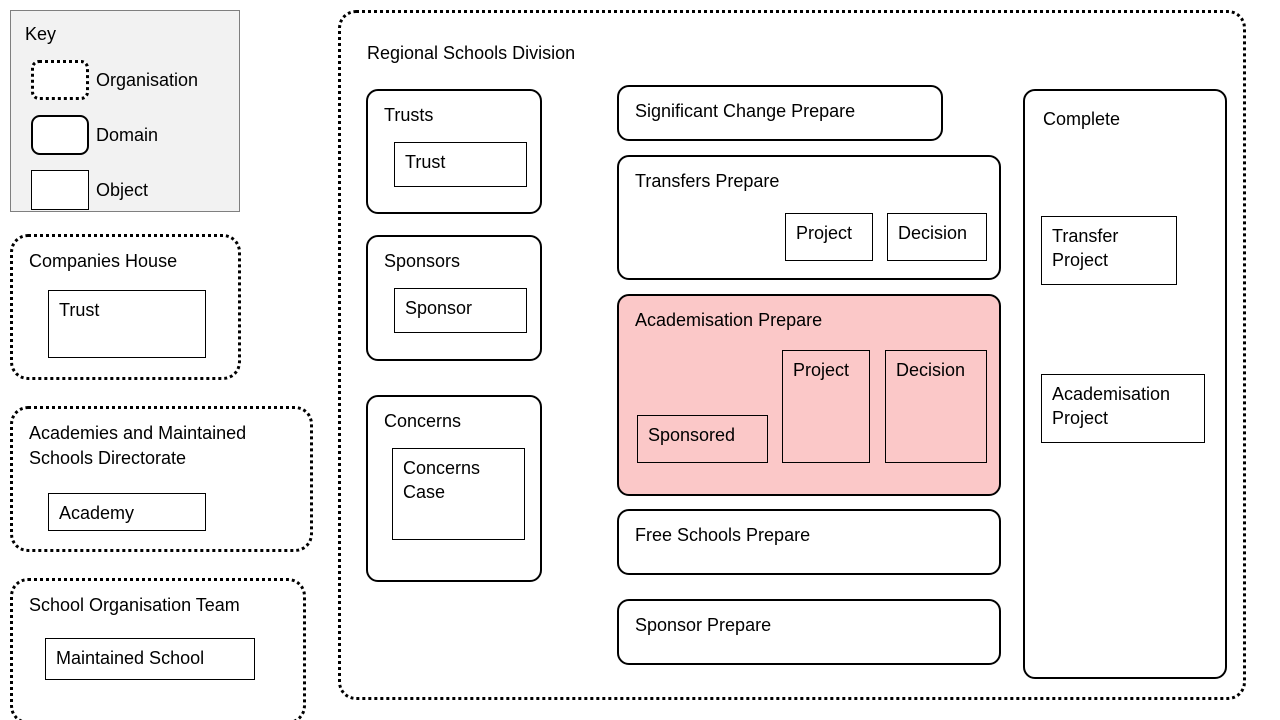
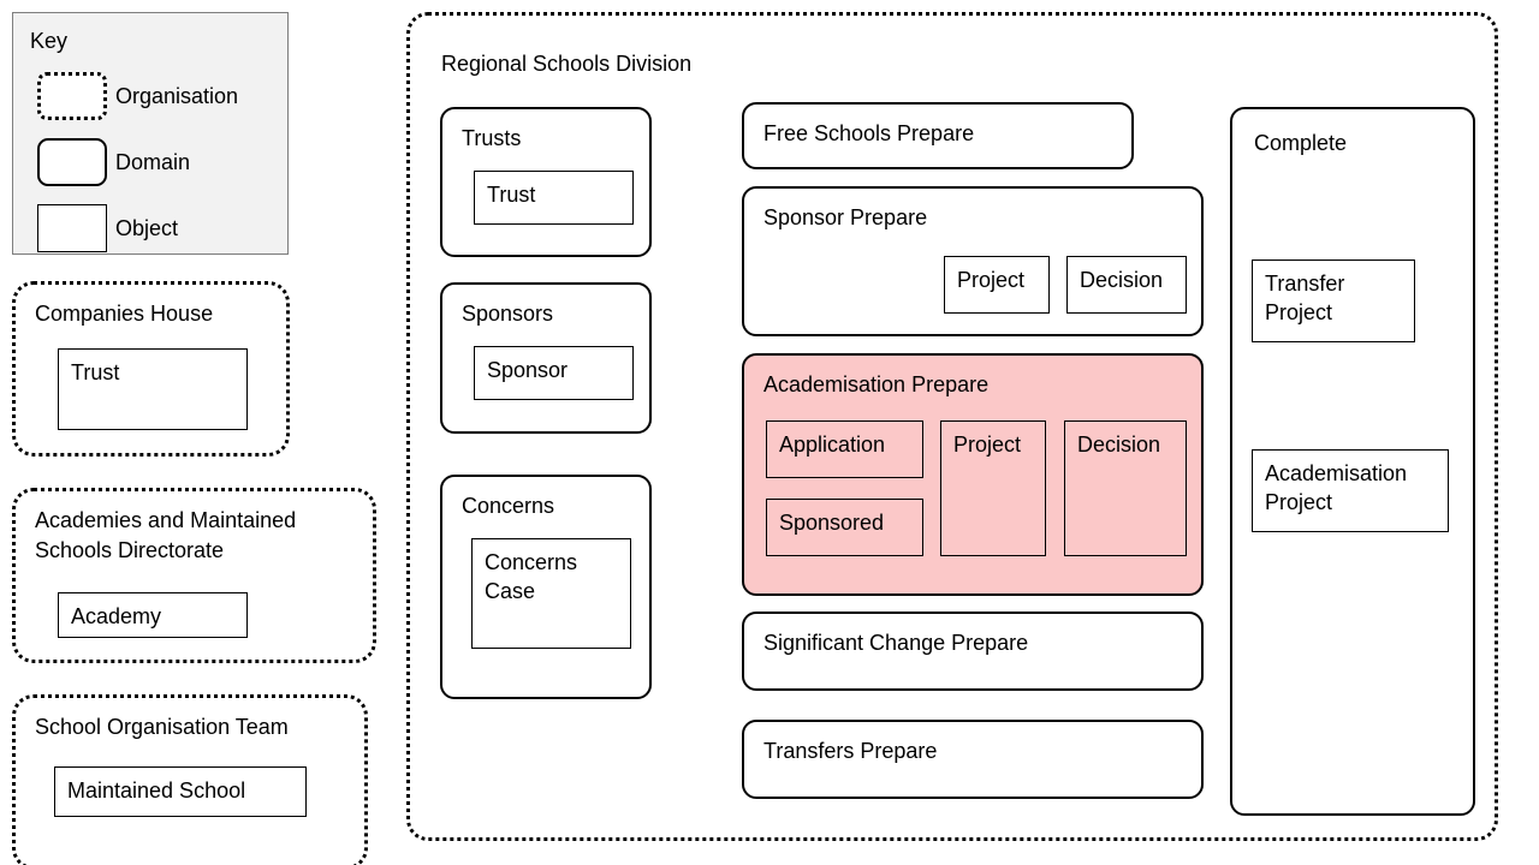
  Key
  Organisation
  Domain
  Object
  Companies House
  Trust
  Academies and Maintained
  Schools Directorate
  Academy
  School Organisation Team
  Maintained School
  Regional Schools Division
  Trusts
  Trust
  Sponsors
  Sponsor
  Concerns
  Concerns
  Case
- Significant Change Prepare
+ Free Schools Prepare
- Transfers Prepare
+ Sponsor Prepare
  Project
  Decision
  Academisation Prepare
+ Application
  Sponsored
  Project
  Decision
- Free Schools Prepare
+ Significant Change Prepare
- Sponsor Prepare
+ Transfers Prepare
  Complete
  Transfer
  Project
  Academisation
  Project
